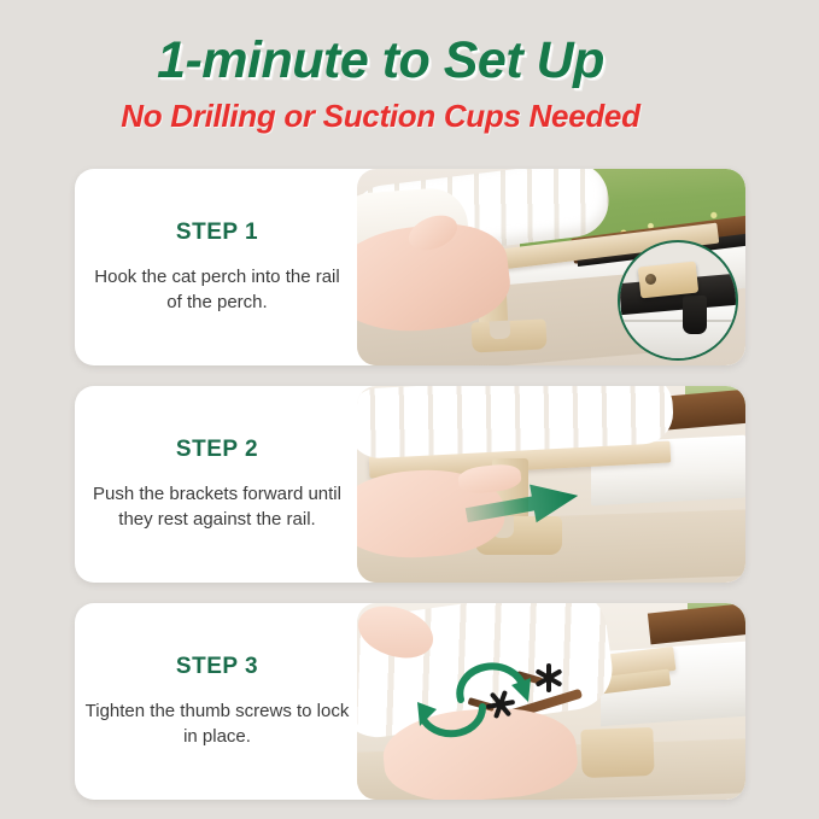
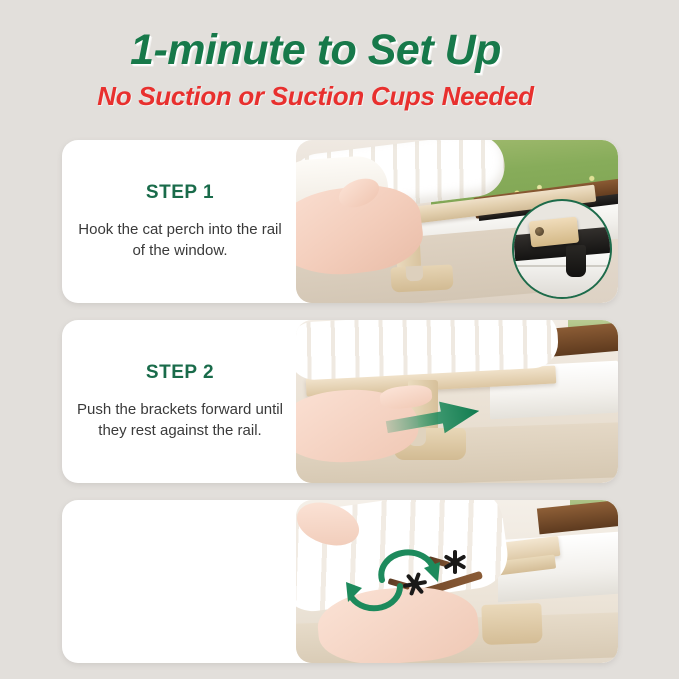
  1-minute to Set Up
- No Drilling or Suction Cups Needed
+ No Suction or Suction Cups Needed
  STEP 1
- Hook the cat perch into the rail of the perch.
+ Hook the cat perch into the rail of the window.
  STEP 2
  Push the brackets forward until they rest against the rail.
- STEP 3
- Tighten the thumb screws to lock in place.
